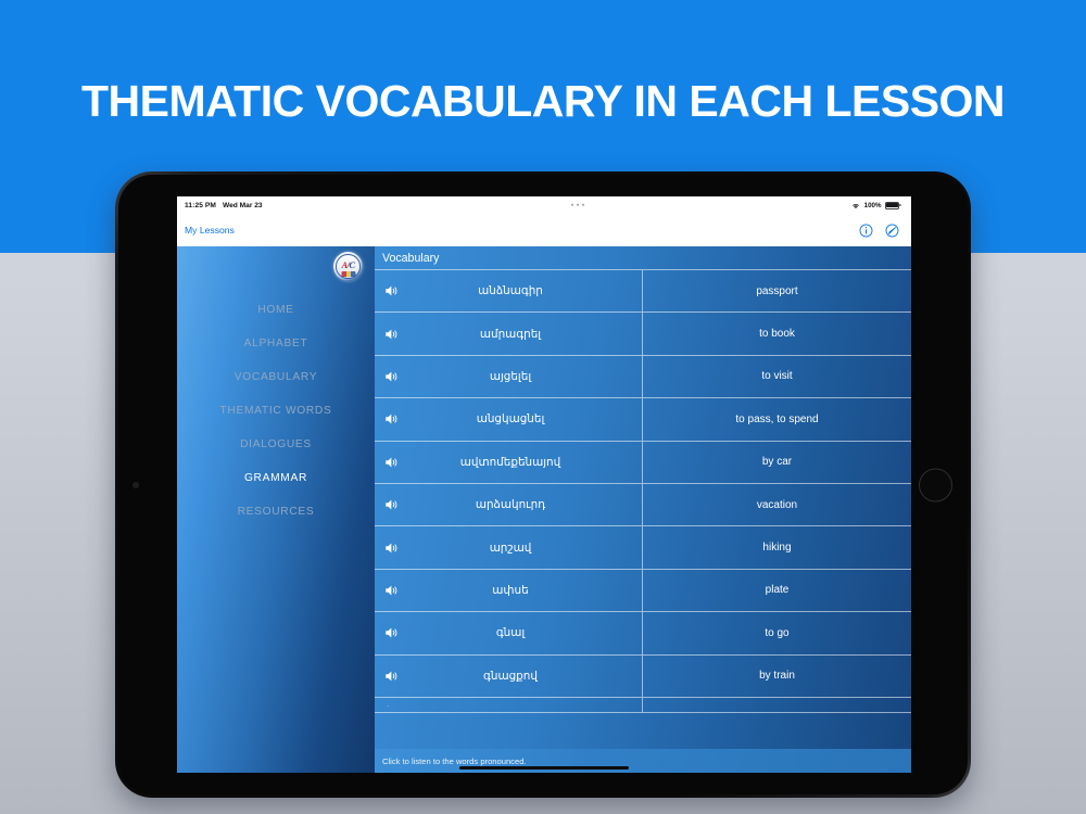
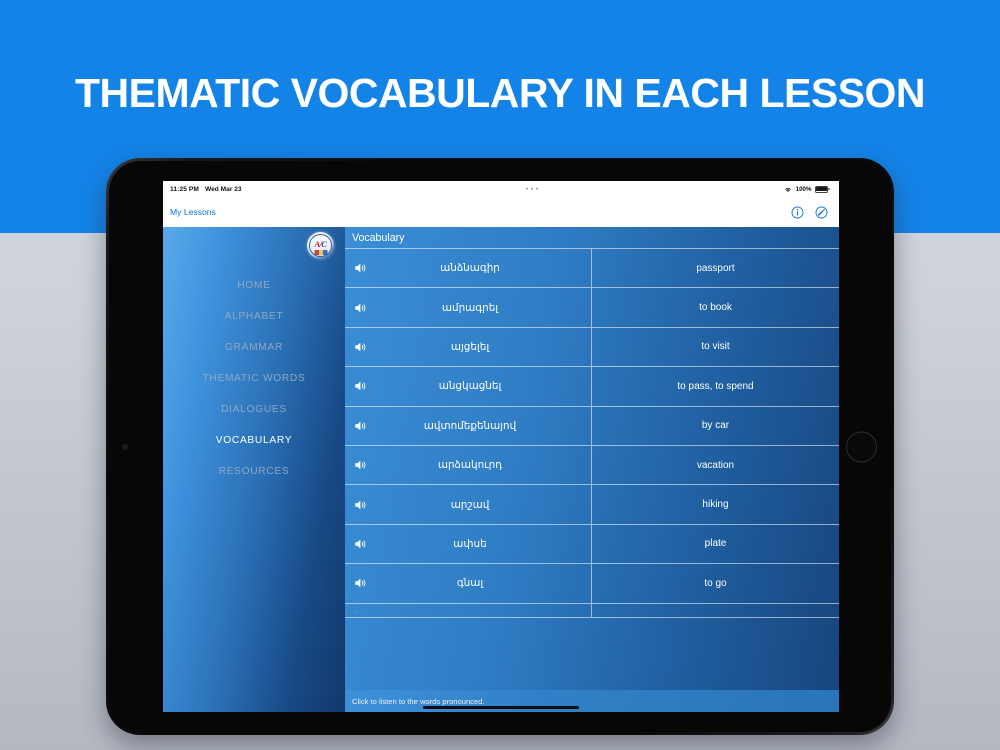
  THEMATIC VOCABULARY IN EACH LESSON
  My Lessons
  A/C
  HOME
  ALPHABET
- VOCABULARY
+ GRAMMAR
  THEMATIC WORDS
  DIALOGUES
- GRAMMAR
+ VOCABULARY
  RESOURCES
  Vocabulary
  անձնագիր
  passport
  ամրագրել
  to book
  այցելել
  to visit
  անցկացնել
  to pass, to spend
  ավտոմեքենայով
  by car
  արձակուրդ
  vacation
  արշավ
  hiking
  ափսե
  plate
  գնալ
  to go
- գնացքով
- by train
  .
  Click to listen to the words pronounced.
